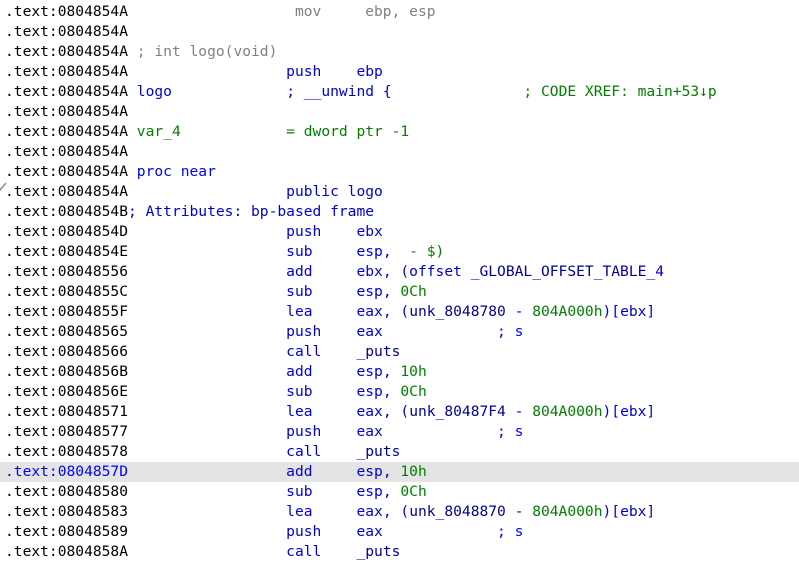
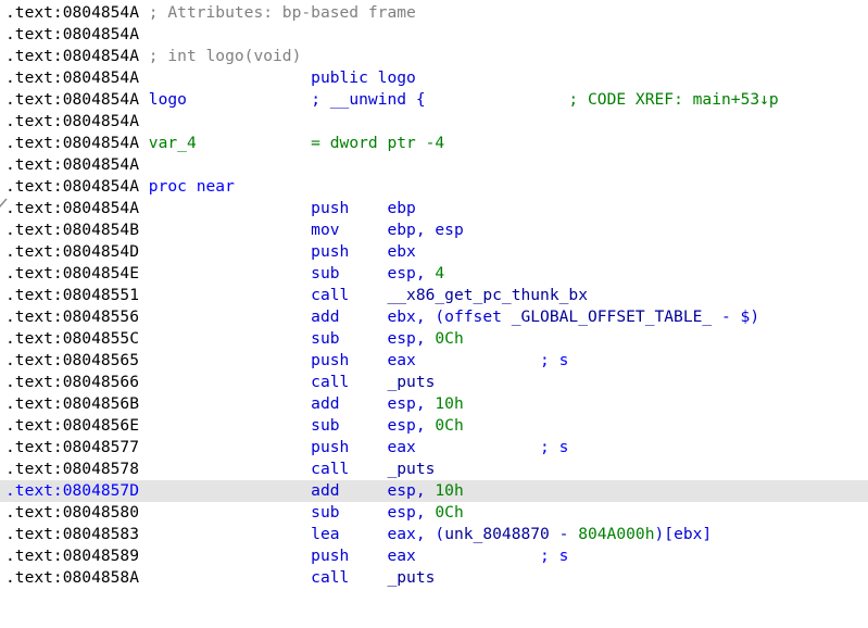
- .text:0804854A mov ebp, esp
+ .text:0804854A ; Attributes: bp-based frame
  .text:0804854A
  .text:0804854A ; int logo(void)
- .text:0804854A push ebp
+ .text:0804854A public logo
  .text:0804854A logo ; __unwind { ; CODE XREF: main+53↓p
  .text:0804854A
- .text:0804854A var_4 = dword ptr -1
+ .text:0804854A var_4 = dword ptr -4
  .text:0804854A
  .text:0804854A proc near
- .text:0804854A public logo
+ .text:0804854A push ebp
- .text:0804854B; Attributes: bp-based frame
+ .text:0804854B mov ebp, esp
  .text:0804854D push ebx
- .text:0804854E sub esp, - $)
+ .text:0804854E sub esp, 4
+ .text:08048551 call __x86_get_pc_thunk_bx
- .text:08048556 add ebx, (offset _GLOBAL_OFFSET_TABLE_4
+ .text:08048556 add ebx, (offset _GLOBAL_OFFSET_TABLE_ - $)
  .text:0804855C sub esp, 0Ch
- .text:0804855F lea eax, (unk_8048780 - 804A000h)[ebx]
  .text:08048565 push eax ; s
  .text:08048566 call _puts
  .text:0804856B add esp, 10h
  .text:0804856E sub esp, 0Ch
- .text:08048571 lea eax, (unk_80487F4 - 804A000h)[ebx]
  .text:08048577 push eax ; s
  .text:08048578 call _puts
  .text:0804857D add esp, 10h
  .text:08048580 sub esp, 0Ch
  .text:08048583 lea eax, (unk_8048870 - 804A000h)[ebx]
  .text:08048589 push eax ; s
  .text:0804858A call _puts
